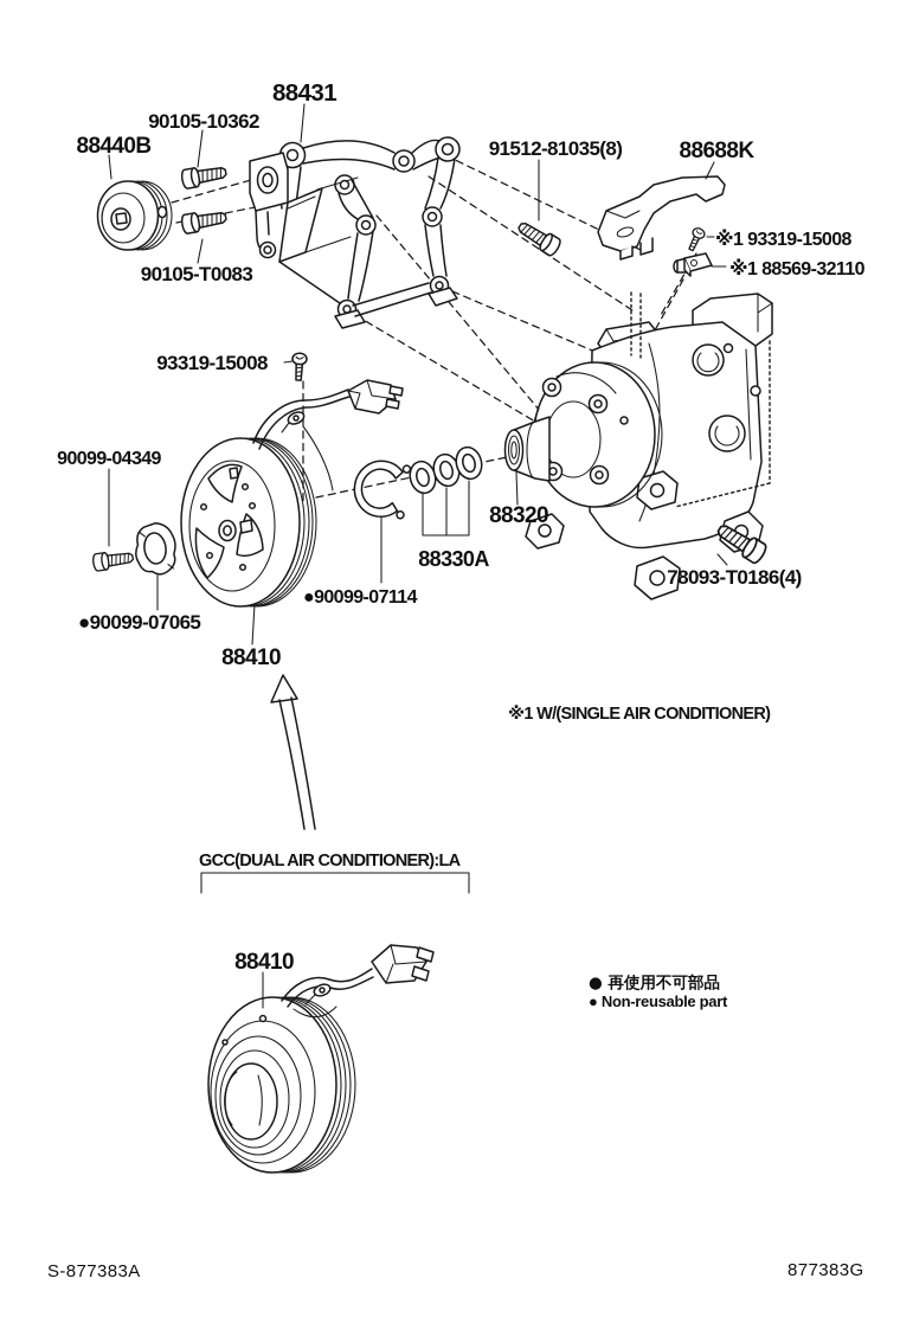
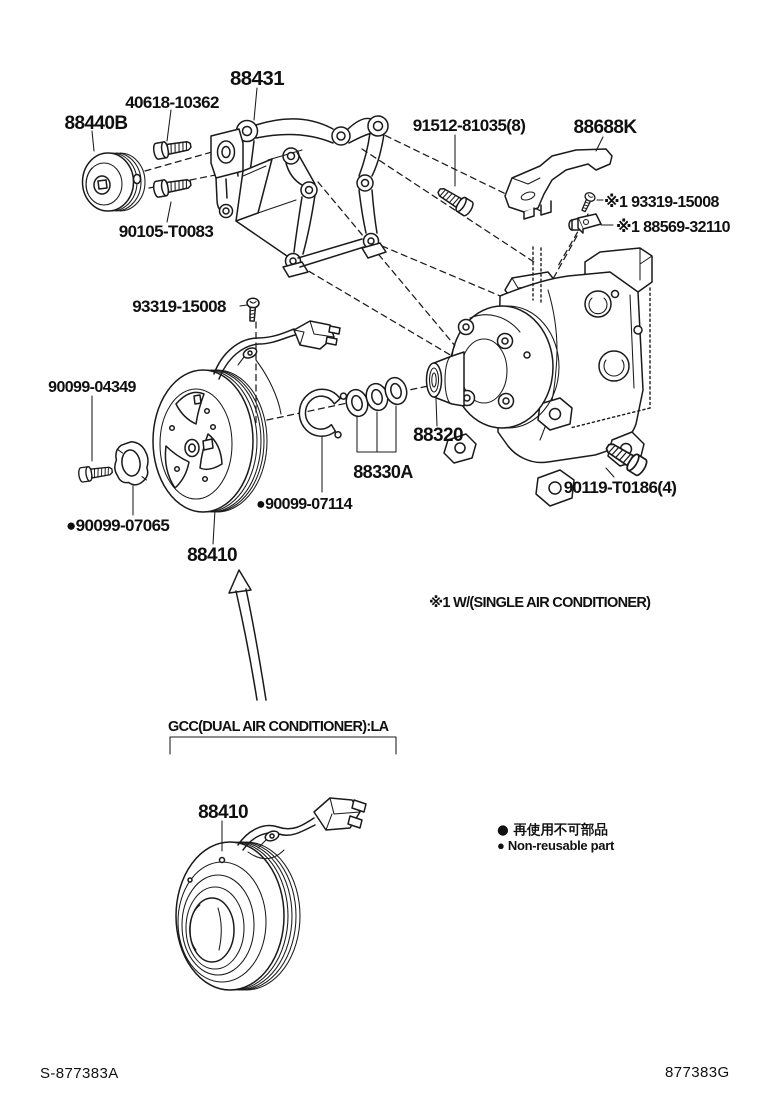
  88431
- 90105-10362
+ 40618-10362
  88440B
  90105-T0083
  91512-81035(8)
  88688K
  ※1 93319-15008
  ※1 88569-32110
  93319-15008
  90099-04349
  88320
  88330A
  ●90099-07114
  ●90099-07065
  88410
- 78093-T0186(4)
+ 90119-T0186(4)
  88410
  ※1 W/(SINGLE AIR CONDITIONER)
  GCC(DUAL AIR CONDITIONER):LA
  ● 再使用不可部品
  ● Non-reusable part
  S-877383A
  877383G
